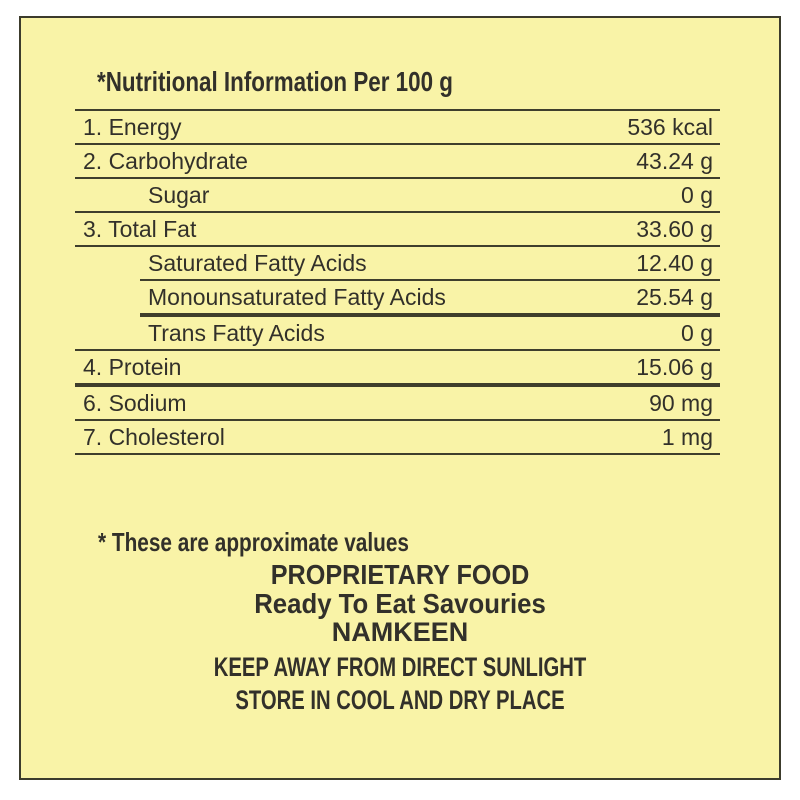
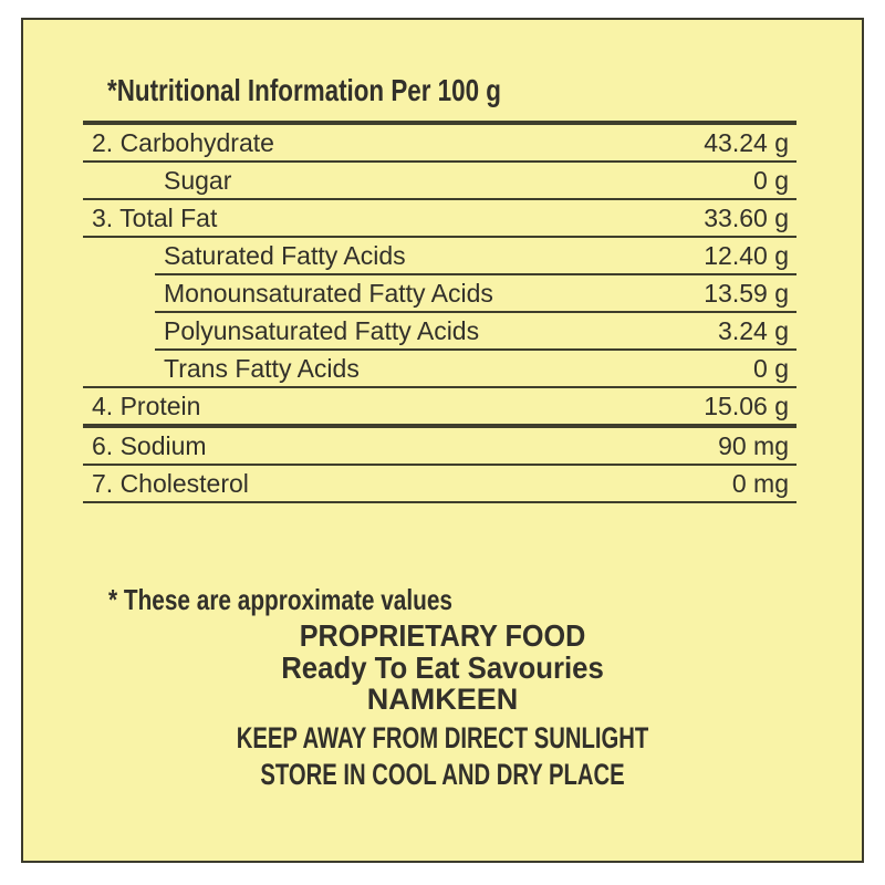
  *Nutritional Information Per 100 g
- 1. Energy
- 536 kcal
  2. Carbohydrate
  43.24 g
  Sugar
  0 g
  3. Total Fat
  33.60 g
  Saturated Fatty Acids
  12.40 g
  Monounsaturated Fatty Acids
- 25.54 g
+ 13.59 g
+ Polyunsaturated Fatty Acids
+ 3.24 g
  Trans Fatty Acids
  0 g
  4. Protein
  15.06 g
  6. Sodium
  90 mg
  7. Cholesterol
- 1 mg
+ 0 mg
  * These are approximate values
  PROPRIETARY FOOD
  Ready To Eat Savouries
  NAMKEEN
  KEEP AWAY FROM DIRECT SUNLIGHT
  STORE IN COOL AND DRY PLACE
